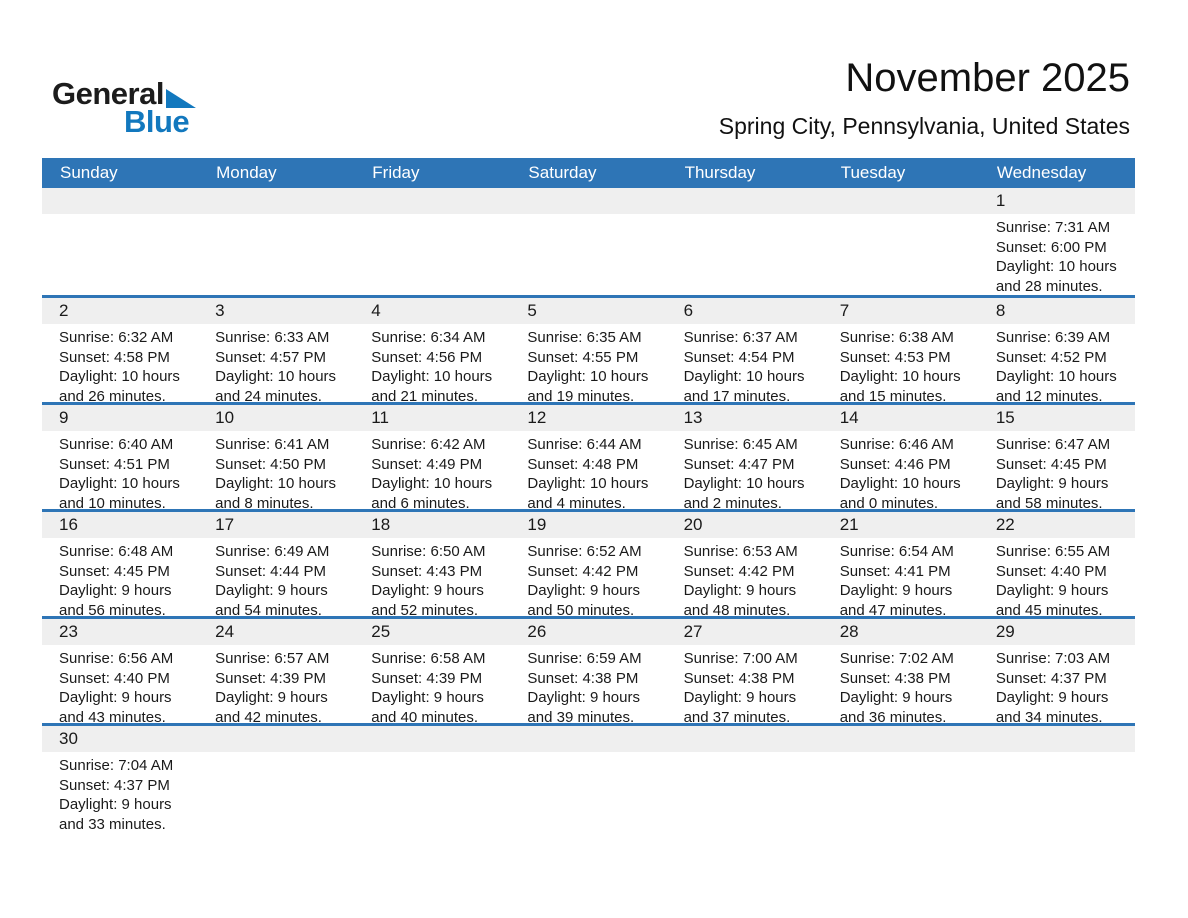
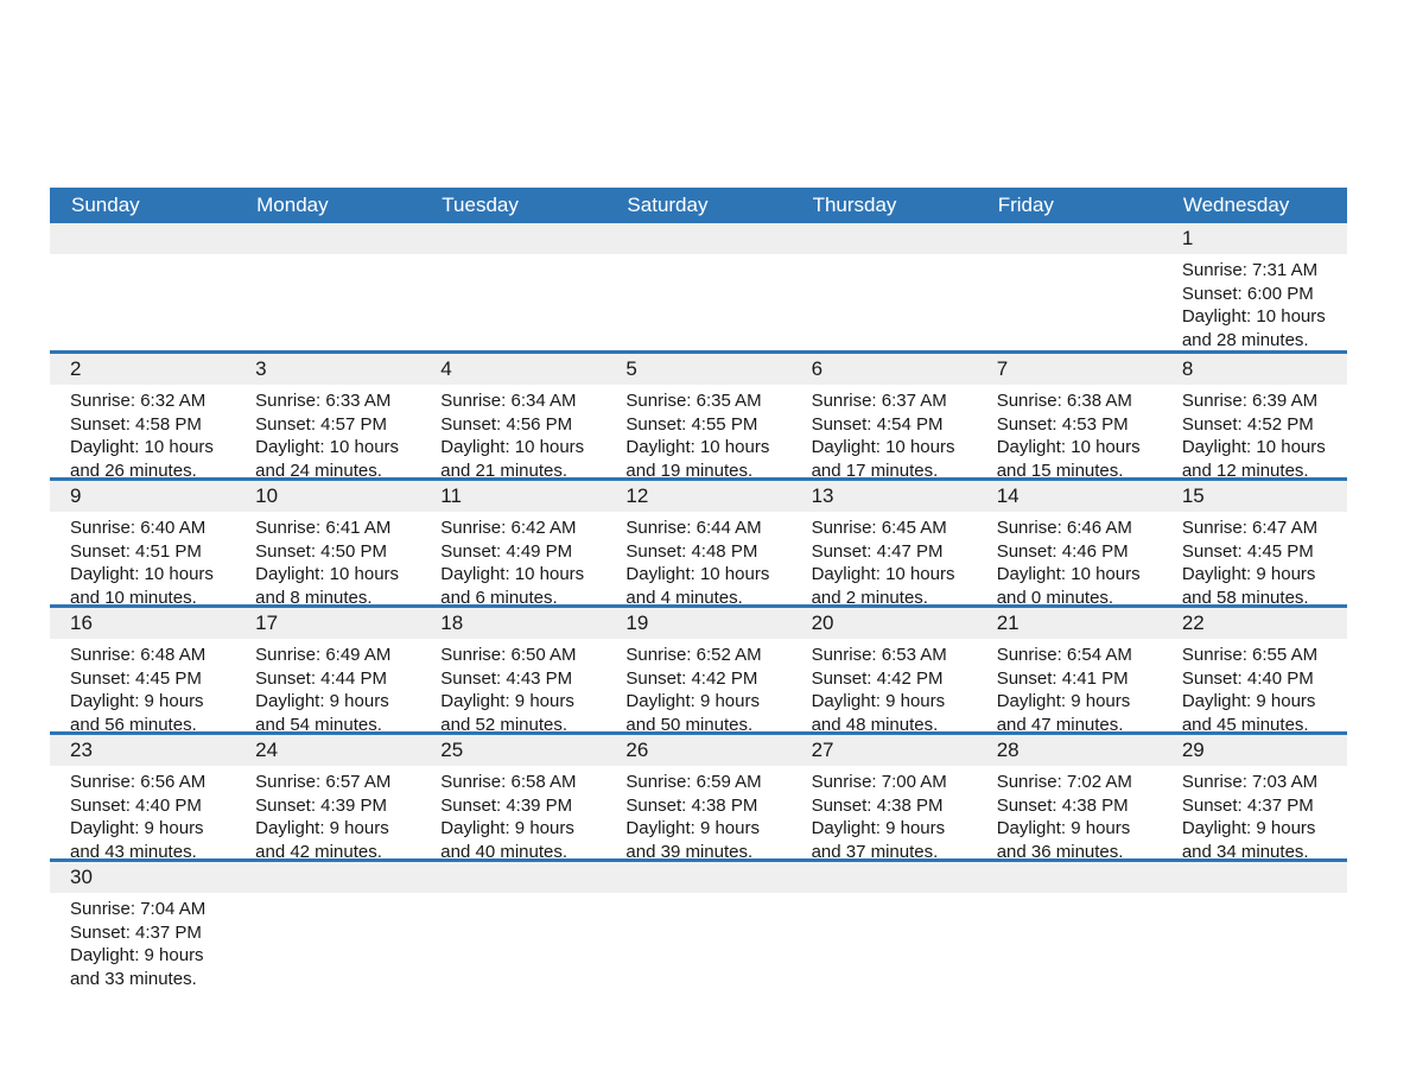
- General
- Blue
- November 2025
- Spring City, Pennsylvania, United States
  Sunday
  Monday
- Friday
+ Tuesday
  Saturday
  Thursday
- Tuesday
+ Friday
  Wednesday
  1
  Sunrise: 7:31 AM
  Sunset: 6:00 PM
  Daylight: 10 hours
  and 28 minutes.
  2
  3
  4
  5
  6
  7
  8
  Sunrise: 6:32 AM
  Sunset: 4:58 PM
  Daylight: 10 hours
  and 26 minutes.
  Sunrise: 6:33 AM
  Sunset: 4:57 PM
  Daylight: 10 hours
  and 24 minutes.
  Sunrise: 6:34 AM
  Sunset: 4:56 PM
  Daylight: 10 hours
  and 21 minutes.
  Sunrise: 6:35 AM
  Sunset: 4:55 PM
  Daylight: 10 hours
  and 19 minutes.
  Sunrise: 6:37 AM
  Sunset: 4:54 PM
  Daylight: 10 hours
  and 17 minutes.
  Sunrise: 6:38 AM
  Sunset: 4:53 PM
  Daylight: 10 hours
  and 15 minutes.
  Sunrise: 6:39 AM
  Sunset: 4:52 PM
  Daylight: 10 hours
  and 12 minutes.
  9
  10
  11
  12
  13
  14
  15
  Sunrise: 6:40 AM
  Sunset: 4:51 PM
  Daylight: 10 hours
  and 10 minutes.
  Sunrise: 6:41 AM
  Sunset: 4:50 PM
  Daylight: 10 hours
  and 8 minutes.
  Sunrise: 6:42 AM
  Sunset: 4:49 PM
  Daylight: 10 hours
  and 6 minutes.
  Sunrise: 6:44 AM
  Sunset: 4:48 PM
  Daylight: 10 hours
  and 4 minutes.
  Sunrise: 6:45 AM
  Sunset: 4:47 PM
  Daylight: 10 hours
  and 2 minutes.
  Sunrise: 6:46 AM
  Sunset: 4:46 PM
  Daylight: 10 hours
  and 0 minutes.
  Sunrise: 6:47 AM
  Sunset: 4:45 PM
  Daylight: 9 hours
  and 58 minutes.
  16
  17
  18
  19
  20
  21
  22
  Sunrise: 6:48 AM
  Sunset: 4:45 PM
  Daylight: 9 hours
  and 56 minutes.
  Sunrise: 6:49 AM
  Sunset: 4:44 PM
  Daylight: 9 hours
  and 54 minutes.
  Sunrise: 6:50 AM
  Sunset: 4:43 PM
  Daylight: 9 hours
  and 52 minutes.
  Sunrise: 6:52 AM
  Sunset: 4:42 PM
  Daylight: 9 hours
  and 50 minutes.
  Sunrise: 6:53 AM
  Sunset: 4:42 PM
  Daylight: 9 hours
  and 48 minutes.
  Sunrise: 6:54 AM
  Sunset: 4:41 PM
  Daylight: 9 hours
  and 47 minutes.
  Sunrise: 6:55 AM
  Sunset: 4:40 PM
  Daylight: 9 hours
  and 45 minutes.
  23
  24
  25
  26
  27
  28
  29
  Sunrise: 6:56 AM
  Sunset: 4:40 PM
  Daylight: 9 hours
  and 43 minutes.
  Sunrise: 6:57 AM
  Sunset: 4:39 PM
  Daylight: 9 hours
  and 42 minutes.
  Sunrise: 6:58 AM
  Sunset: 4:39 PM
  Daylight: 9 hours
  and 40 minutes.
  Sunrise: 6:59 AM
  Sunset: 4:38 PM
  Daylight: 9 hours
  and 39 minutes.
  Sunrise: 7:00 AM
  Sunset: 4:38 PM
  Daylight: 9 hours
  and 37 minutes.
  Sunrise: 7:02 AM
  Sunset: 4:38 PM
  Daylight: 9 hours
  and 36 minutes.
  Sunrise: 7:03 AM
  Sunset: 4:37 PM
  Daylight: 9 hours
  and 34 minutes.
  30
  Sunrise: 7:04 AM
  Sunset: 4:37 PM
  Daylight: 9 hours
  and 33 minutes.
